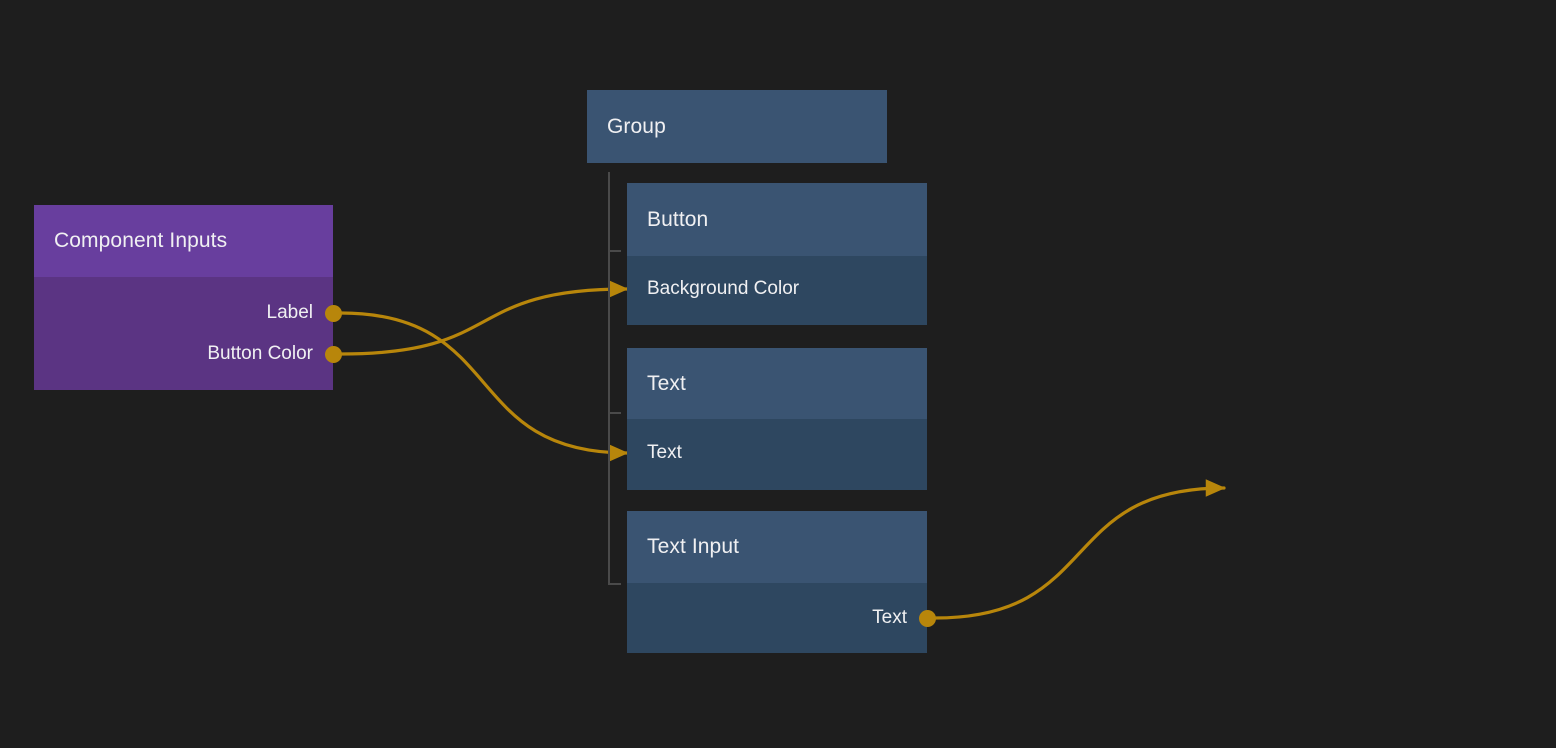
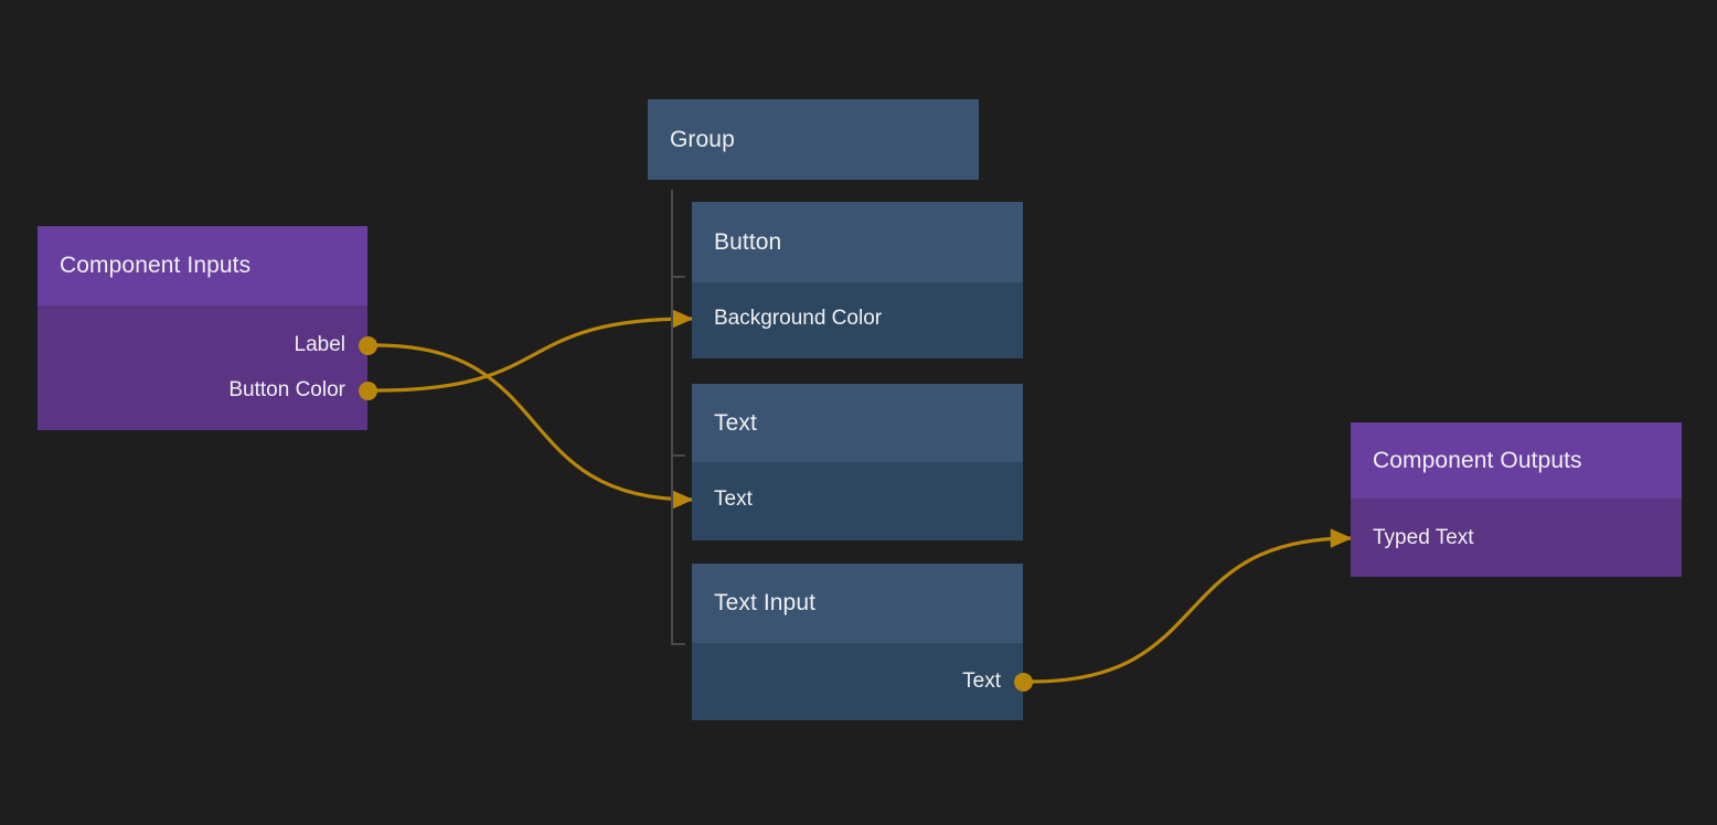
  Component Inputs
  Label
  Button Color
  Group
  Button
  Background Color
  Text
  Text
  Text Input
  Text
+ Component Outputs
+ Typed Text
